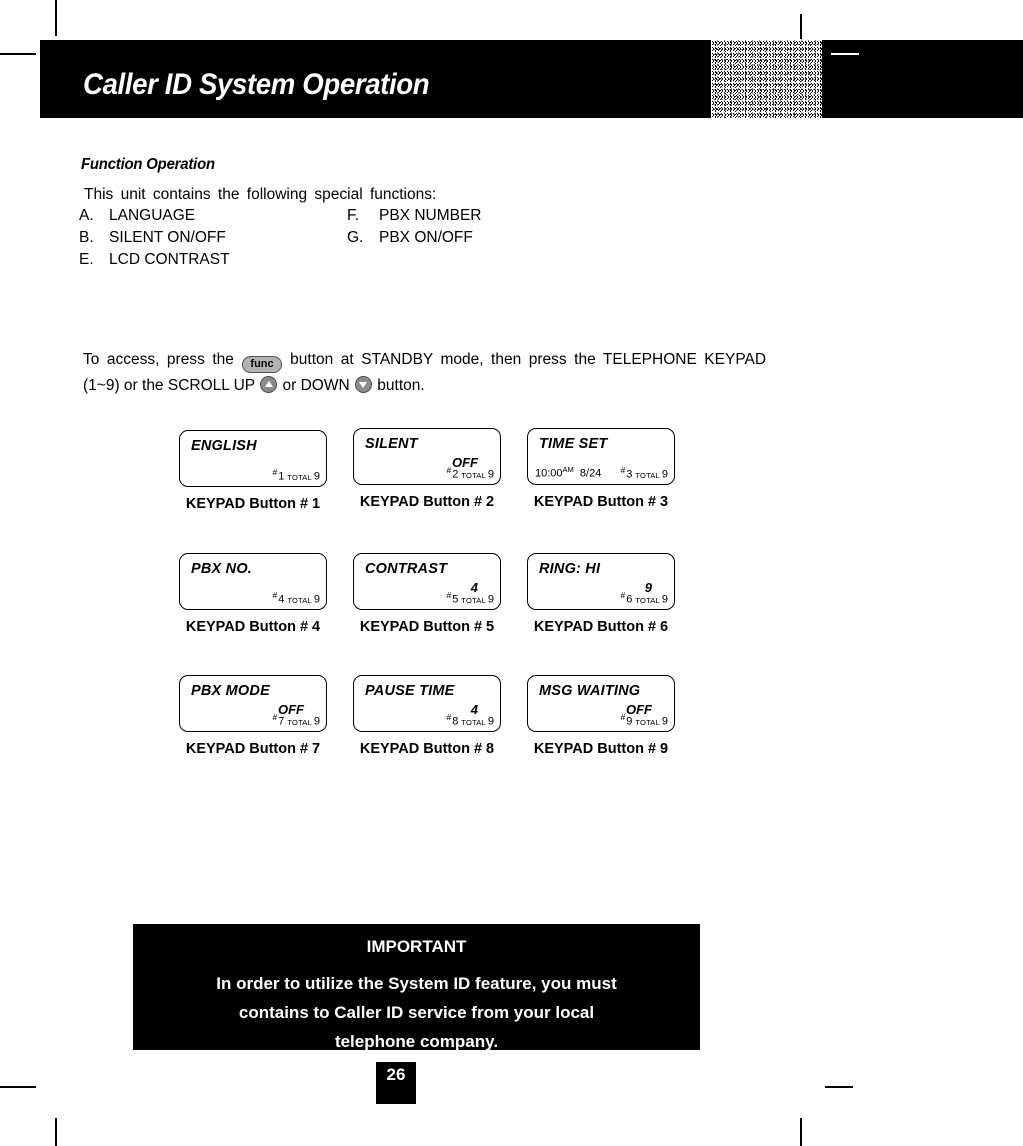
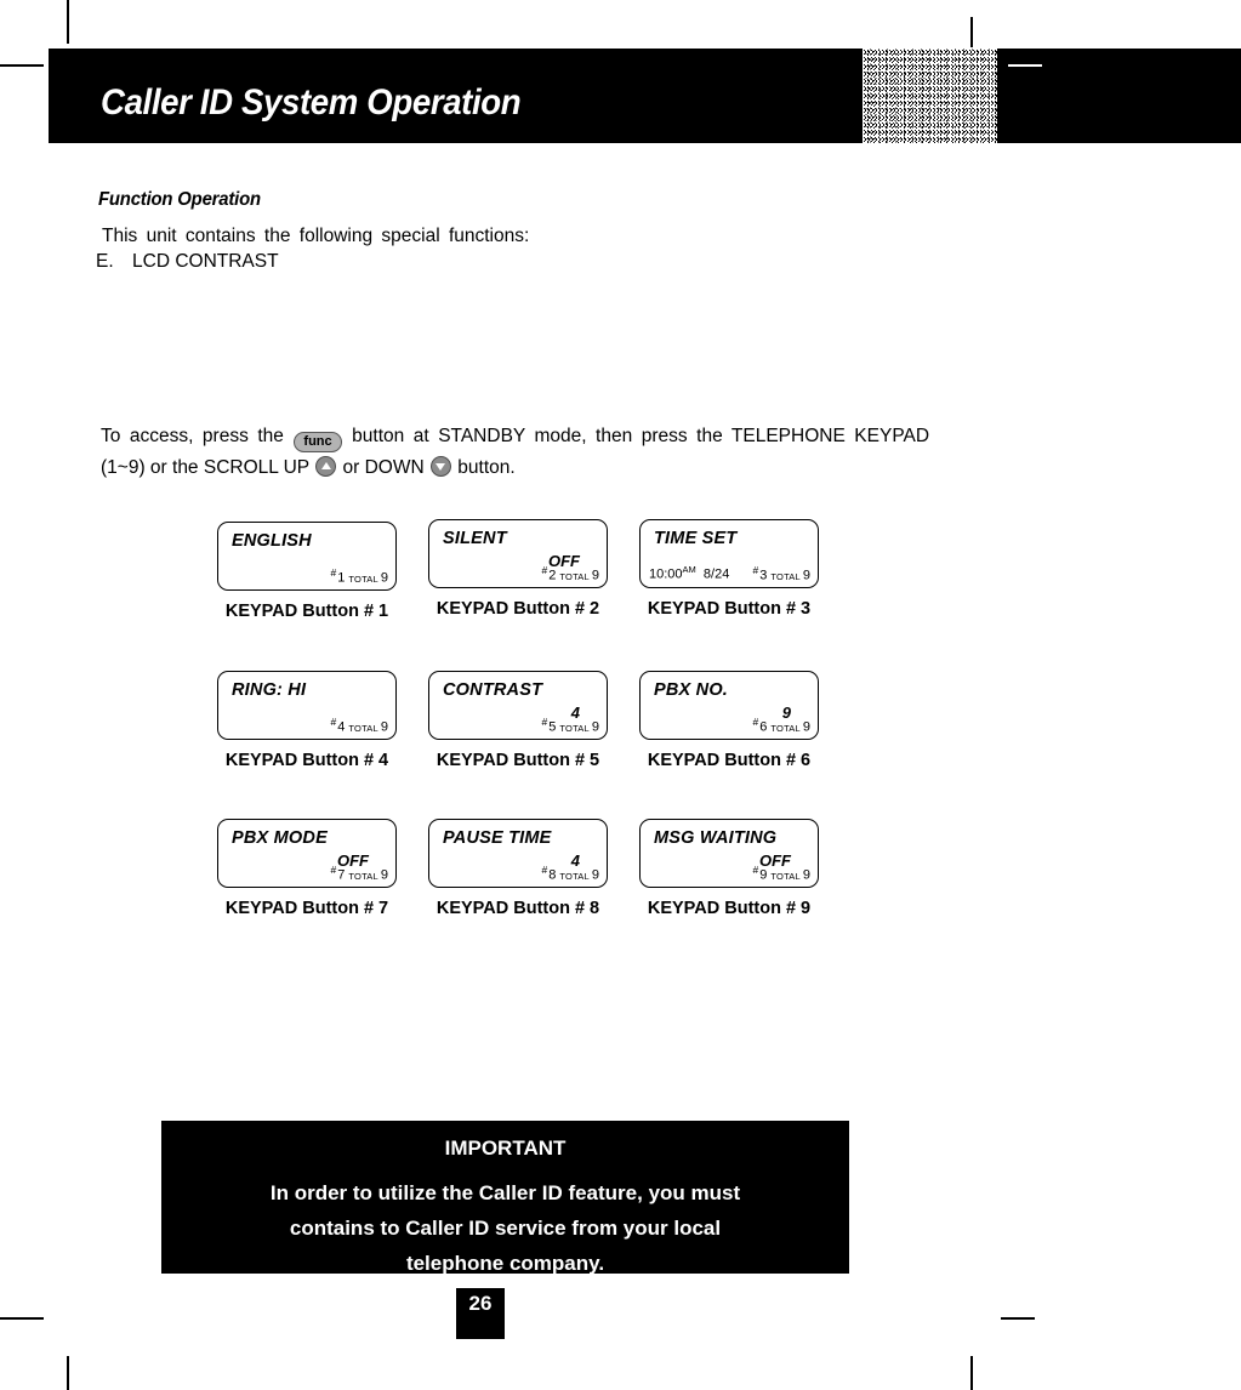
  Caller ID System Operation
  Function Operation
  This unit contains the following special functions:
- A. LANGUAGE
- F. PBX NUMBER
- B. SILENT ON/OFF
- G. PBX ON/OFF
  E. LCD CONTRAST
  To access, press the func button at STANDBY mode, then press the TELEPHONE KEYPAD
  (1~9) or the SCROLL UP or DOWN button.
  ENGLISH
  #1 TOTAL 9
  KEYPAD Button # 1
  SILENT
  OFF
  #2 TOTAL 9
  KEYPAD Button # 2
  TIME SET
  10:00AM 8/24
  #3 TOTAL 9
  KEYPAD Button # 3
- PBX NO.
+ RING: HI
  #4 TOTAL 9
  KEYPAD Button # 4
  CONTRAST
  4
  #5 TOTAL 9
  KEYPAD Button # 5
- RING: HI
+ PBX NO.
  9
  #6 TOTAL 9
  KEYPAD Button # 6
  PBX MODE
  OFF
  #7 TOTAL 9
  KEYPAD Button # 7
  PAUSE TIME
  4
  #8 TOTAL 9
  KEYPAD Button # 8
  MSG WAITING
  OFF
  #9 TOTAL 9
  KEYPAD Button # 9
  IMPORTANT
- In order to utilize the System ID feature, you must
+ In order to utilize the Caller ID feature, you must
  contains to Caller ID service from your local
  telephone company.
  26
